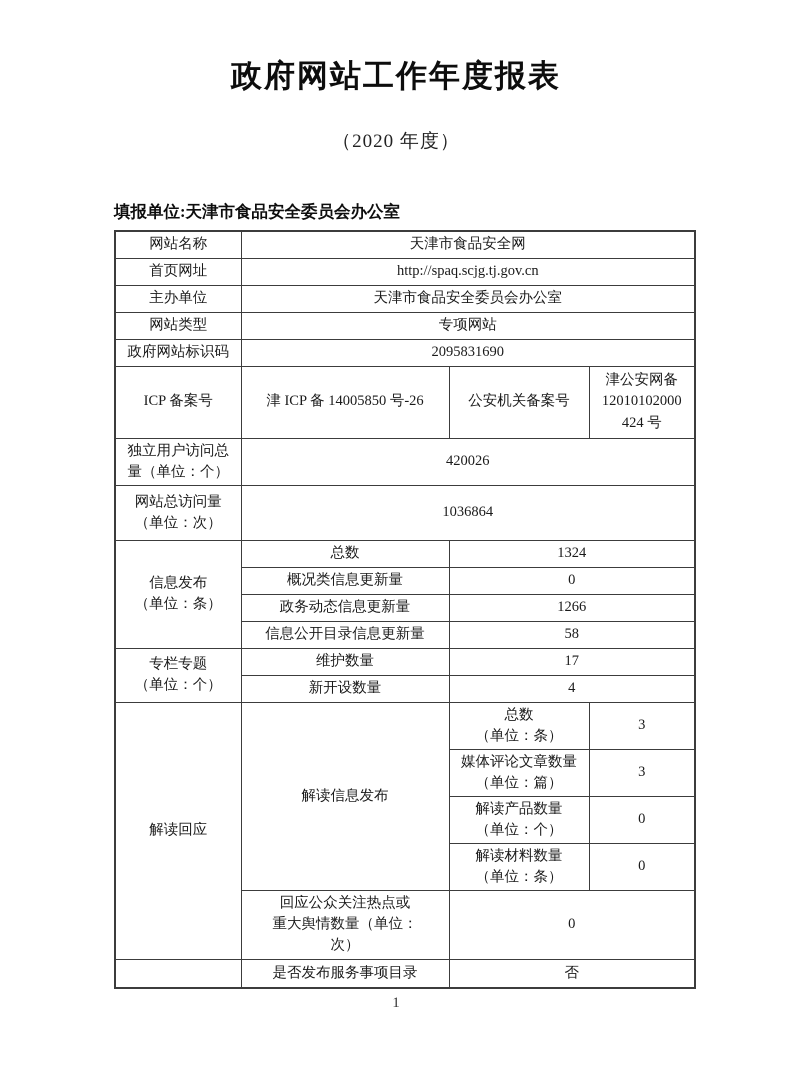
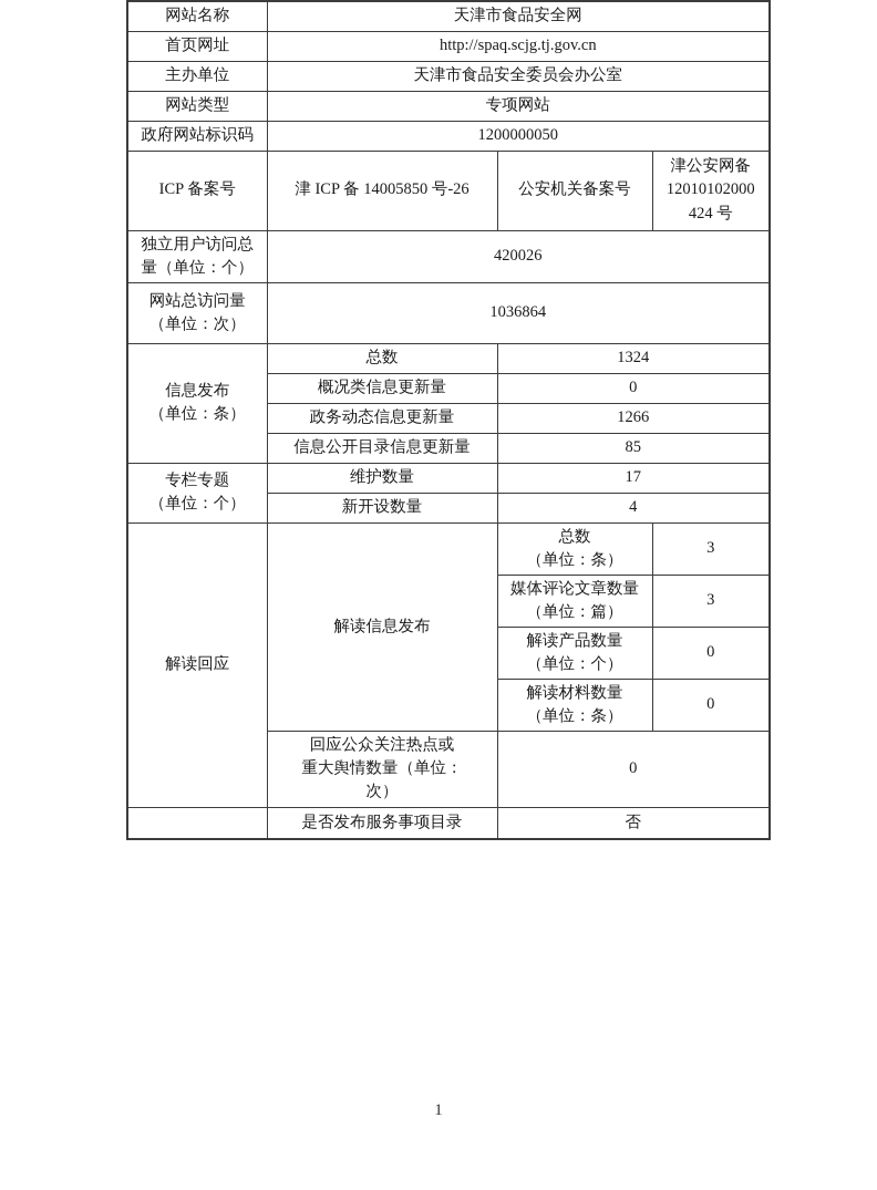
- 政府网站工作年度报表
- （2020 年度）
- 填报单位:天津市食品安全委员会办公室
  网站名称	天津市食品安全网
  首页网址	http://spaq.scjg.tj.gov.cn
  主办单位	天津市食品安全委员会办公室
  网站类型	专项网站
- 政府网站标识码	2095831690
+ 政府网站标识码	1200000050
  ICP 备案号	津 ICP 备 14005850 号-26	公安机关备案号	津公安网备 12010102000 424 号
  独立用户访问总 量（单位：个）	420026
  网站总访问量 （单位：次）	1036864
  信息发布 （单位：条）	总数	1324
  概况类信息更新量	0
  政务动态信息更新量	1266
- 信息公开目录信息更新量	58
+ 信息公开目录信息更新量	85
  专栏专题 （单位：个）	维护数量	17
  新开设数量	4
  解读回应	解读信息发布	总数 （单位：条）	3
  媒体评论文章数量 （单位：篇）	3
  解读产品数量 （单位：个）	0
  解读材料数量 （单位：条）	0
  回应公众关注热点或 重大舆情数量（单位： 次）	0
  	是否发布服务事项目录	否
  1
